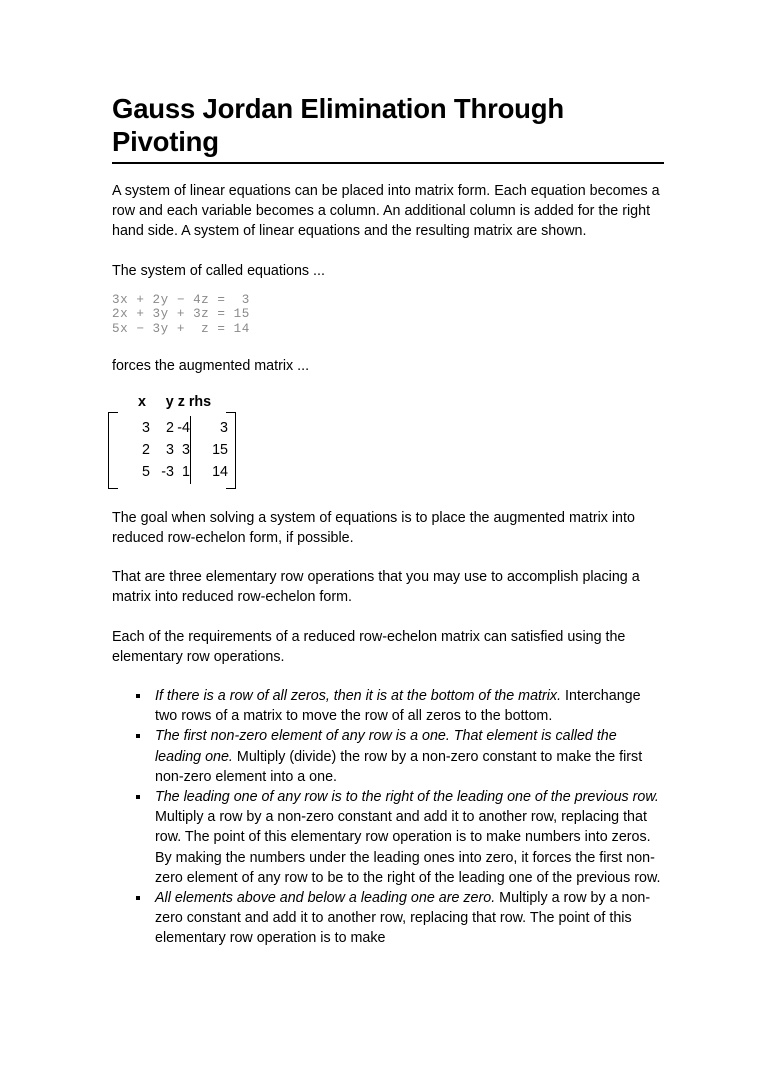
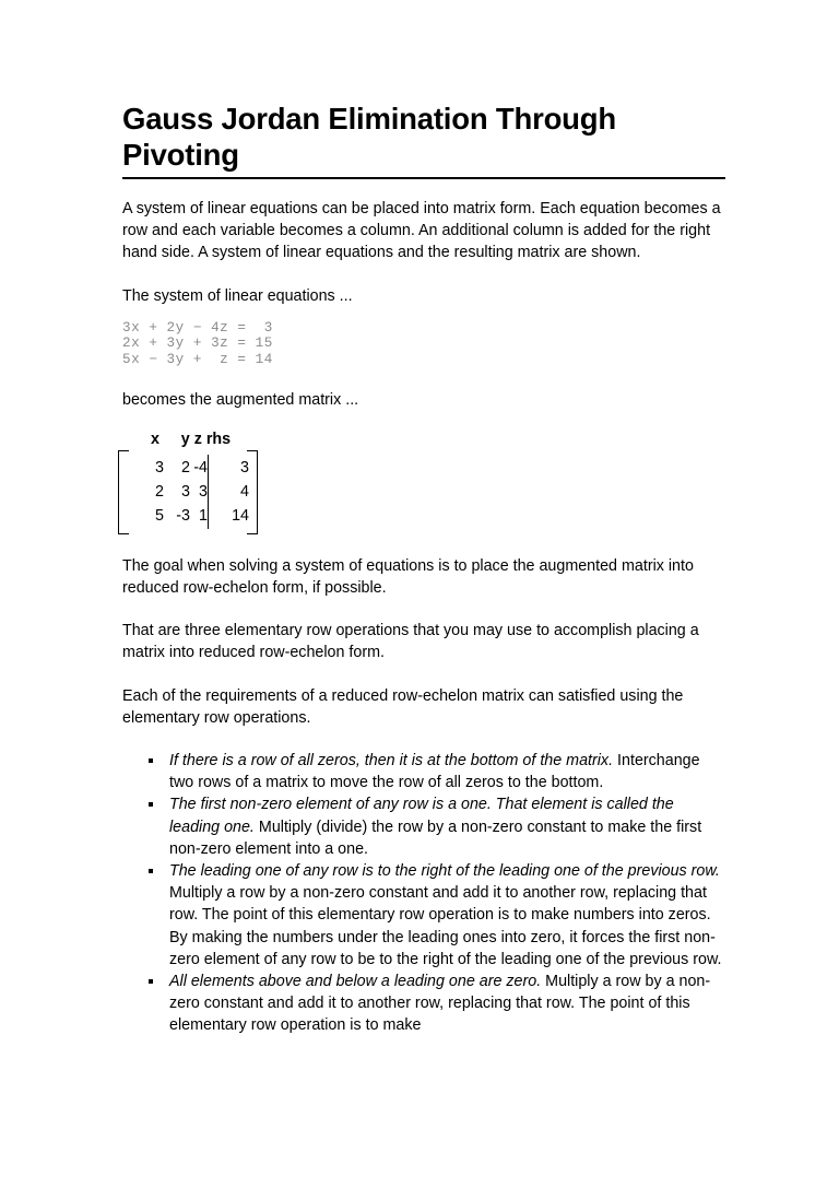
  Gauss Jordan Elimination Through Pivoting
  A system of linear equations can be placed into matrix form. Each equation becomes a row and each variable becomes a column. An additional column is added for the right hand side. A system of linear equations and the resulting matrix are shown.
- The system of called equations ...
+ The system of linear equations ...
  3x + 2y − 4z = 3
  2x + 3y + 3z = 15
  5x − 3y + z = 14
- forces the augmented matrix ...
+ becomes the augmented matrix ...
  x y z rhs
  3
  2
  -4
  3
  2
  3
  3
- 15
+ 4
  5
  -3
  1
  14
  The goal when solving a system of equations is to place the augmented matrix into reduced row-echelon form, if possible.
  That are three elementary row operations that you may use to accomplish placing a matrix into reduced row-echelon form.
  Each of the requirements of a reduced row-echelon matrix can satisfied using the elementary row operations.
  If there is a row of all zeros, then it is at the bottom of the matrix. Interchange two rows of a matrix to move the row of all zeros to the bottom.
  The first non-zero element of any row is a one. That element is called the leading one. Multiply (divide) the row by a non-zero constant to make the first non-zero element into a one.
  The leading one of any row is to the right of the leading one of the previous row. Multiply a row by a non-zero constant and add it to another row, replacing that row. The point of this elementary row operation is to make numbers into zeros. By making the numbers under the leading ones into zero, it forces the first non-zero element of any row to be to the right of the leading one of the previous row.
  All elements above and below a leading one are zero. Multiply a row by a non-zero constant and add it to another row, replacing that row. The point of this elementary row operation is to make
